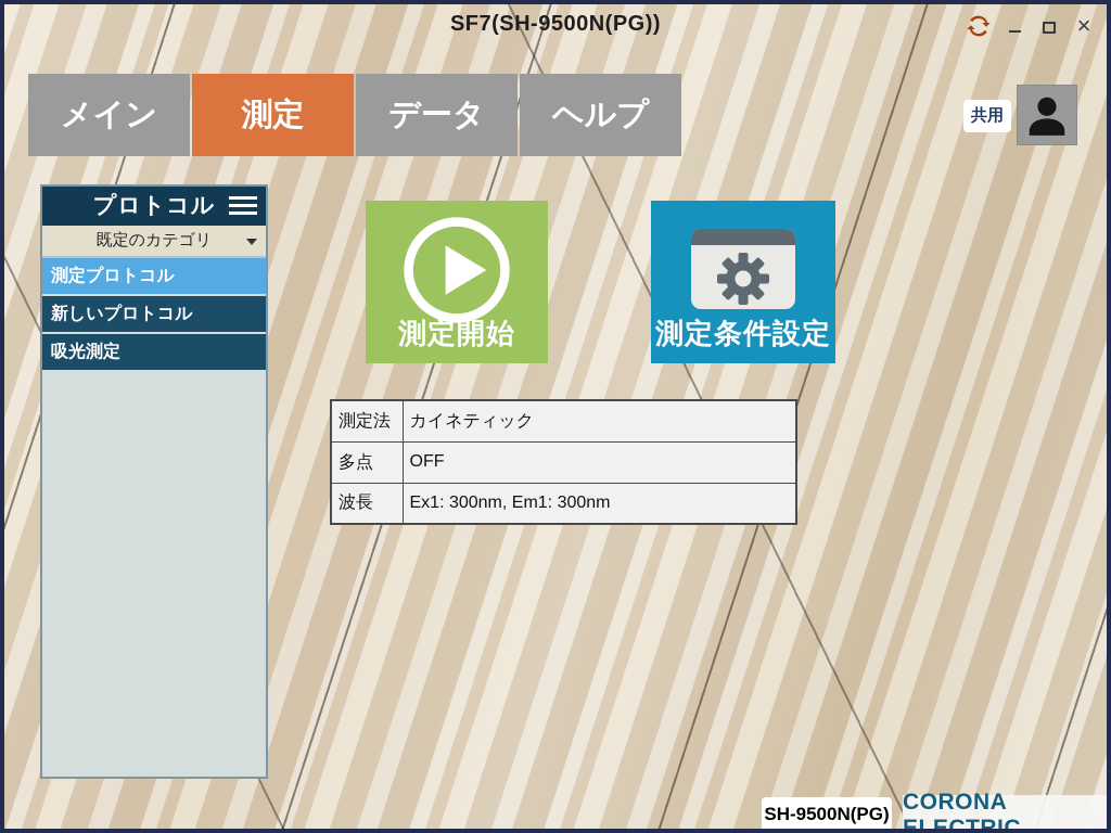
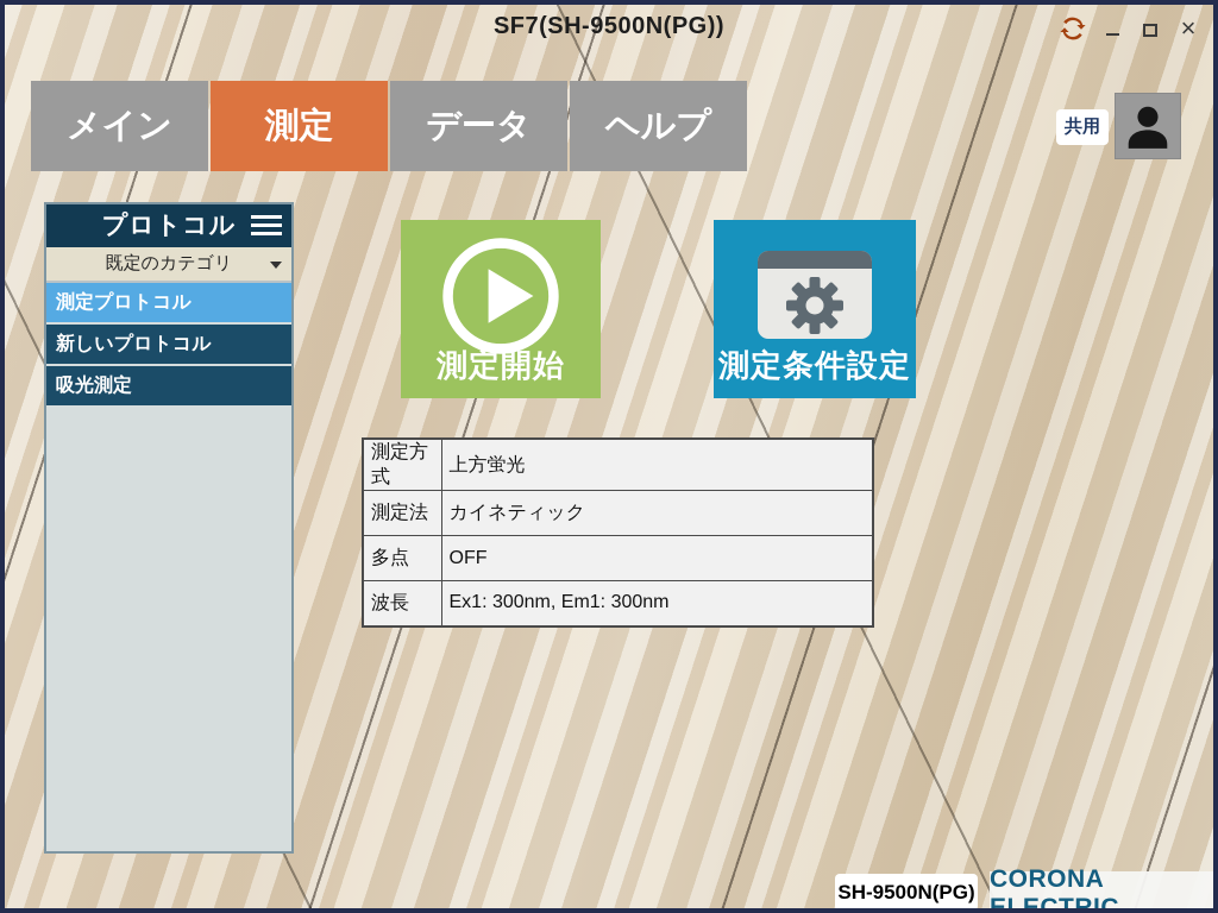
  SF7(SH-9500N(PG))
  ×
  メイン
  測定
  データ
  ヘルプ
  共用
  プロトコル
  既定のカテゴリ
  測定プロトコル
  新しいプロトコル
  吸光測定
  測定開始
  測定条件設定
+ 測定方式	上方蛍光
  測定法	カイネティック
  多点	OFF
  波長	Ex1: 300nm, Em1: 300nm
  SH-9500N(PG)
  CORONA ELECTRIC
